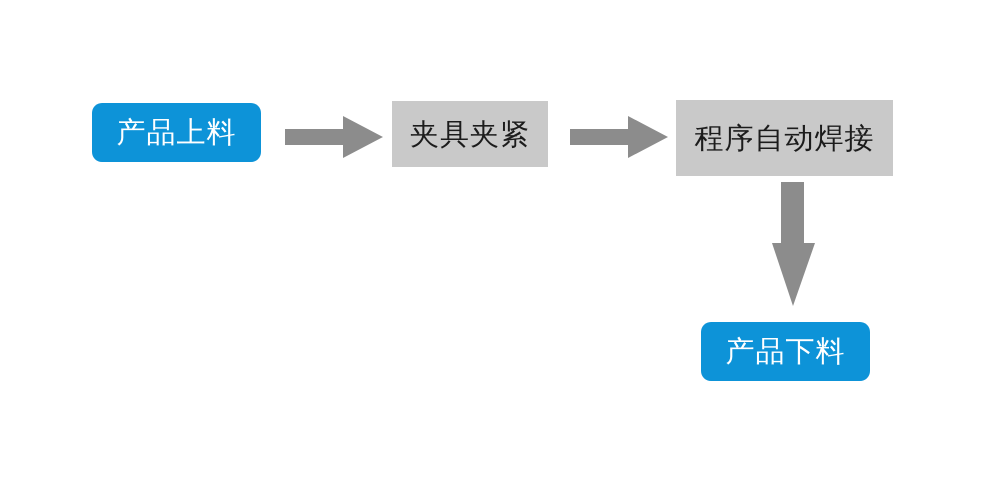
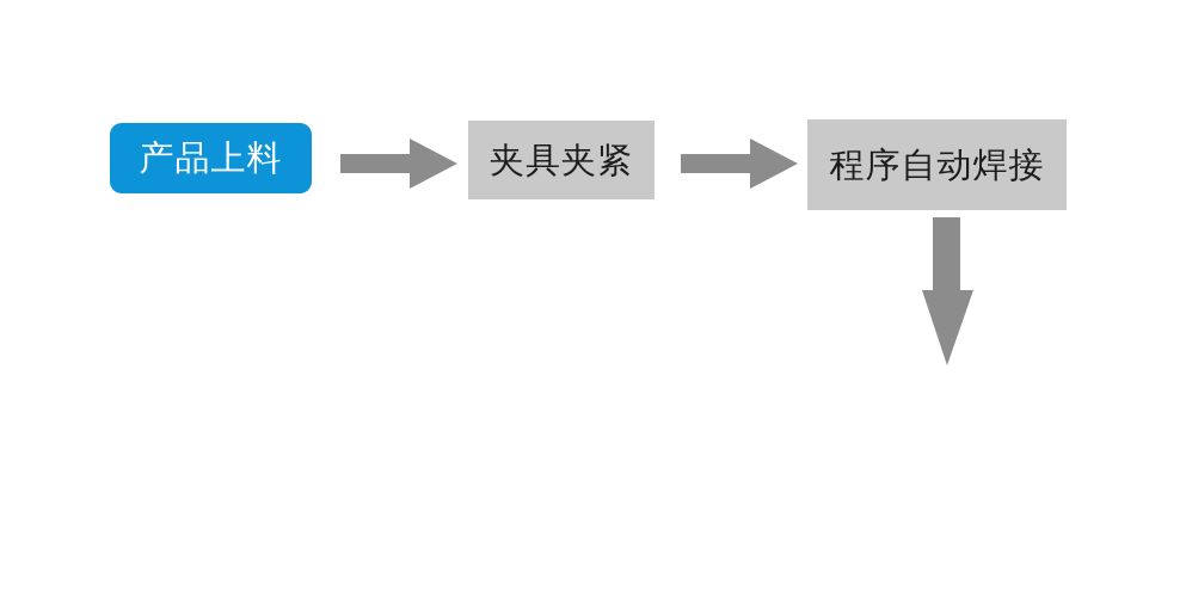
  产品上料
  夹具夹紧
  程序自动焊接
- 产品下料
